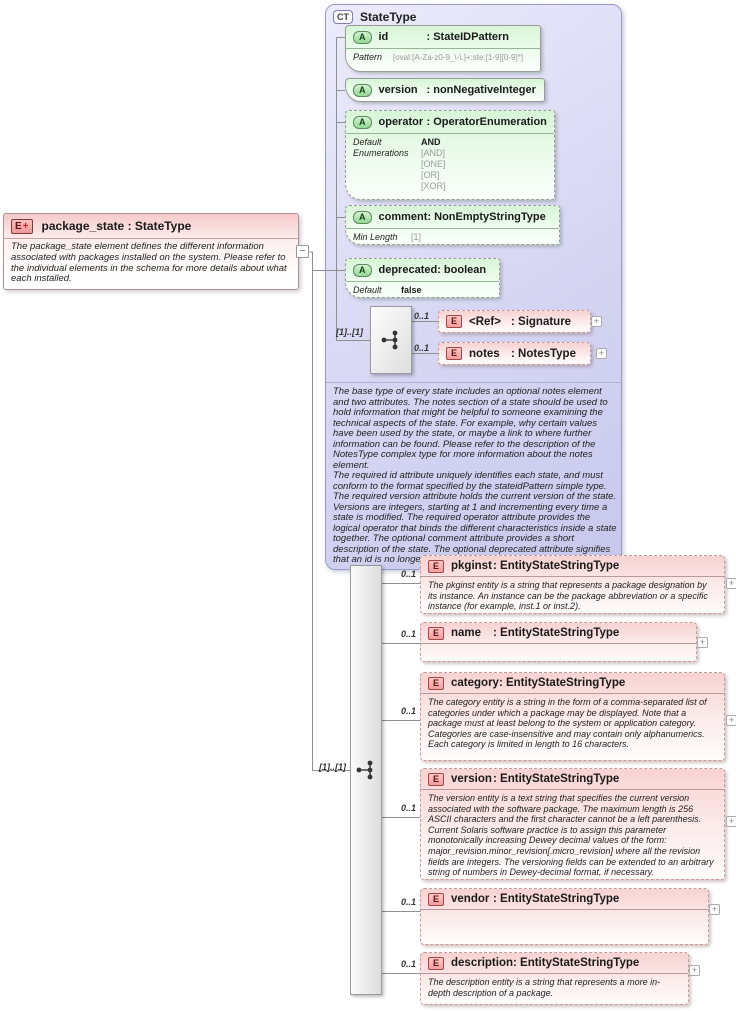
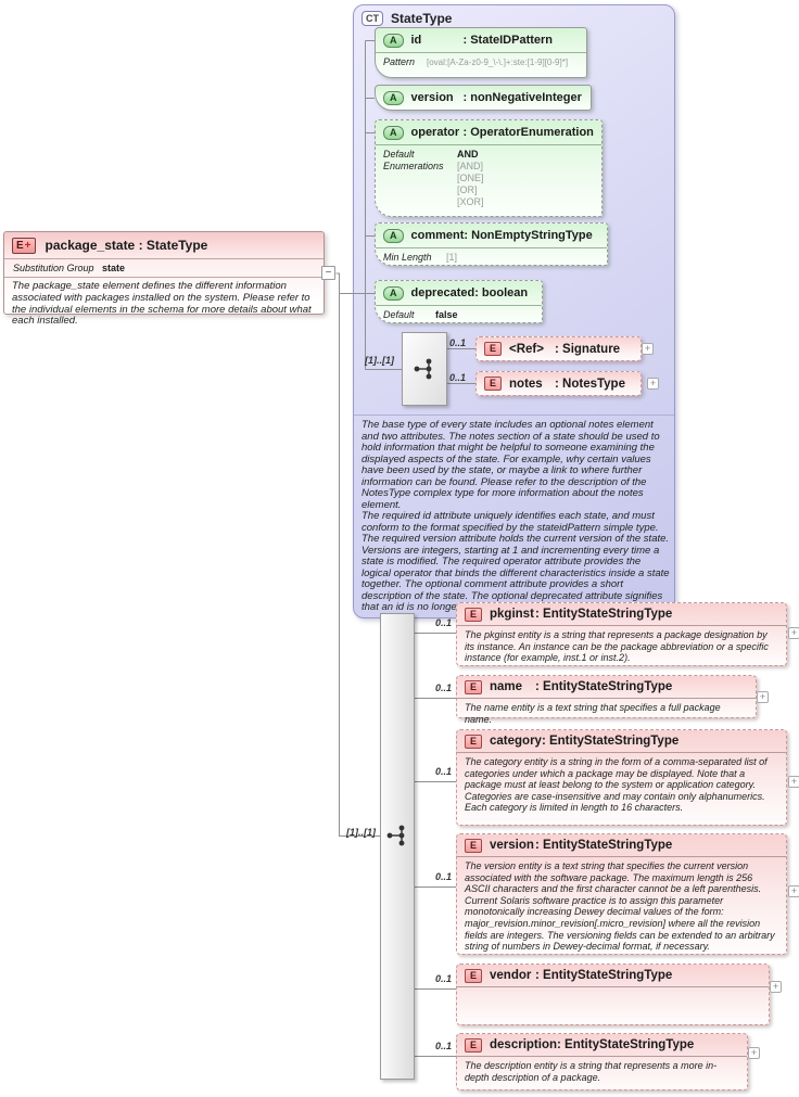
  CT
  StateType
  E
  +
  package_state : StateType
+ Substitution Group
+ state
  The package_state element defines the different information associated with packages installed on the system. Please refer to the individual elements in the schema for more details about what each installed.
  −
  A
  id
  : StateIDPattern
  Pattern
  [oval:[A-Za-z0-9_\-\.]+:ste:[1-9][0-9]*]
  A
  version
  : nonNegativeInteger
  A
  operator
  : OperatorEnumeration
  Default
  Enumerations
  AND
  [AND]
  [ONE]
  [OR]
  [XOR]
  A
  comment
  : NonEmptyStringType
  Min Length
  [1]
  A
  deprecated
  : boolean
  Default
  false
  [1]..[1]
  0..1
  E
  <Ref>
  : Signature
  +
  0..1
  E
  notes
  : NotesType
  +
- The base type of every state includes an optional notes element and two attributes. The notes section of a state should be used to hold information that might be helpful to someone examining the technical aspects of the state. For example, why certain values have been used by the state, or maybe a link to where further information can be found. Please refer to the description of the NotesType complex type for more information about the notes element.
+ The base type of every state includes an optional notes element and two attributes. The notes section of a state should be used to hold information that might be helpful to someone examining the displayed aspects of the state. For example, why certain values have been used by the state, or maybe a link to where further information can be found. Please refer to the description of the NotesType complex type for more information about the notes element.
  The required id attribute uniquely identifies each state, and must conform to the format specified by the stateidPattern simple type. The required version attribute holds the current version of the state. Versions are integers, starting at 1 and incrementing every time a state is modified. The required operator attribute provides the logical operator that binds the different characteristics inside a state together. The optional comment attribute provides a short description of the state. The optional deprecated attribute signifies that an id is no longe
  [1]..[1]
  0..1
  E
  pkginst
  : EntityStateStringType
  The pkginst entity is a string that represents a package designation by its instance. An instance can be the package abbreviation or a specific instance (for example, inst.1 or inst.2).
  +
  0..1
  E
  name
  : EntityStateStringType
+ The name entity is a text string that specifies a full package name.
  +
  0..1
  E
  category
  : EntityStateStringType
  The category entity is a string in the form of a comma-separated list of categories under which a package may be displayed. Note that a package must at least belong to the system or application category. Categories are case-insensitive and may contain only alphanumerics. Each category is limited in length to 16 characters.
  +
  0..1
  E
  version
  : EntityStateStringType
  The version entity is a text string that specifies the current version associated with the software package. The maximum length is 256 ASCII characters and the first character cannot be a left parenthesis. Current Solaris software practice is to assign this parameter monotonically increasing Dewey decimal values of the form: major_revision.minor_revision[.micro_revision] where all the revision fields are integers. The versioning fields can be extended to an arbitrary string of numbers in Dewey-decimal format, if necessary.
  +
  0..1
  E
  vendor
  : EntityStateStringType
  +
  0..1
  E
  description
  : EntityStateStringType
  The description entity is a string that represents a more in-depth description of a package.
  +
